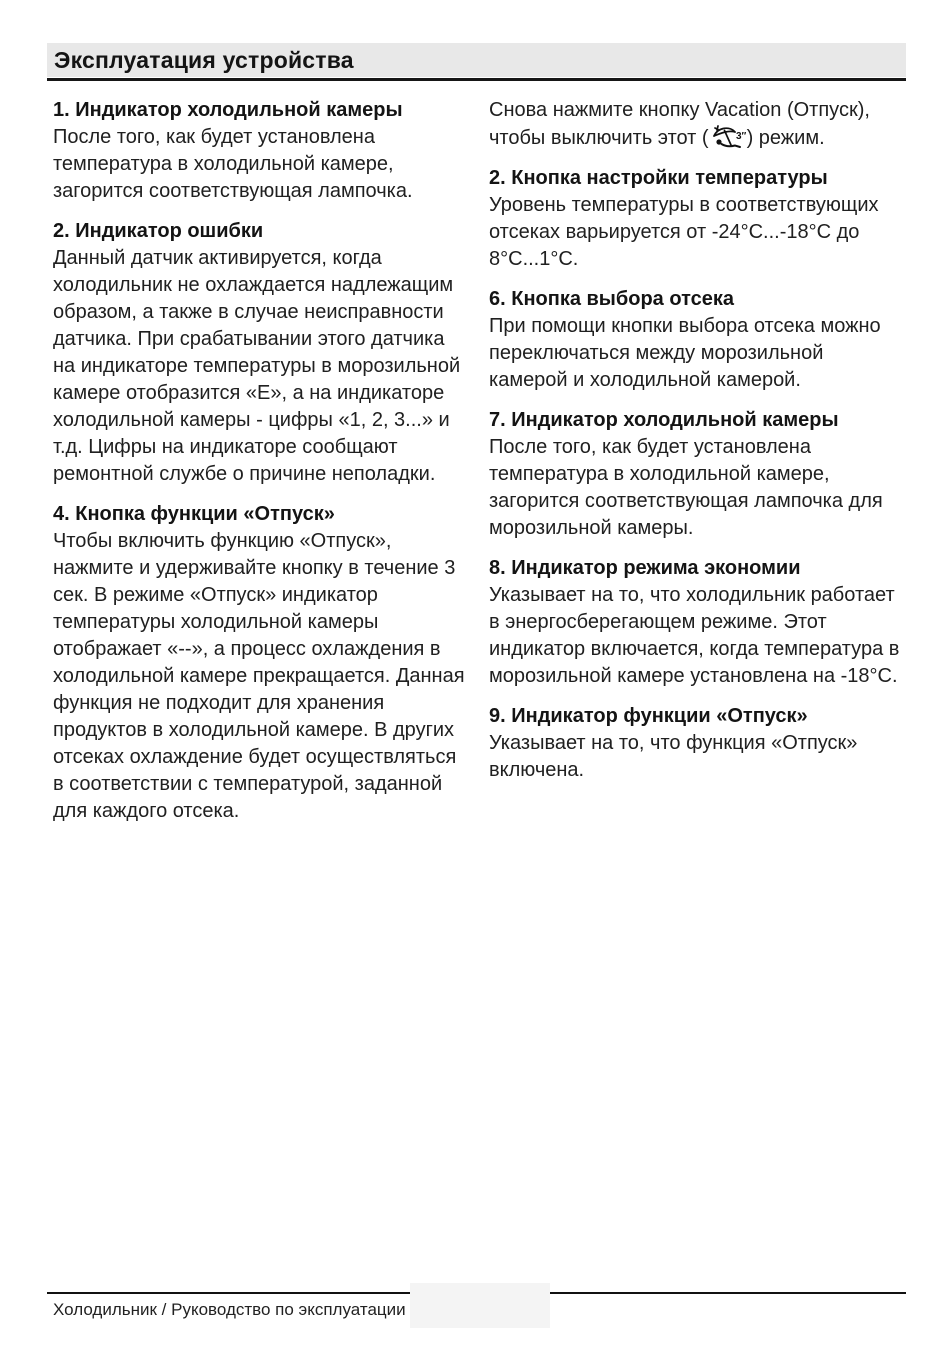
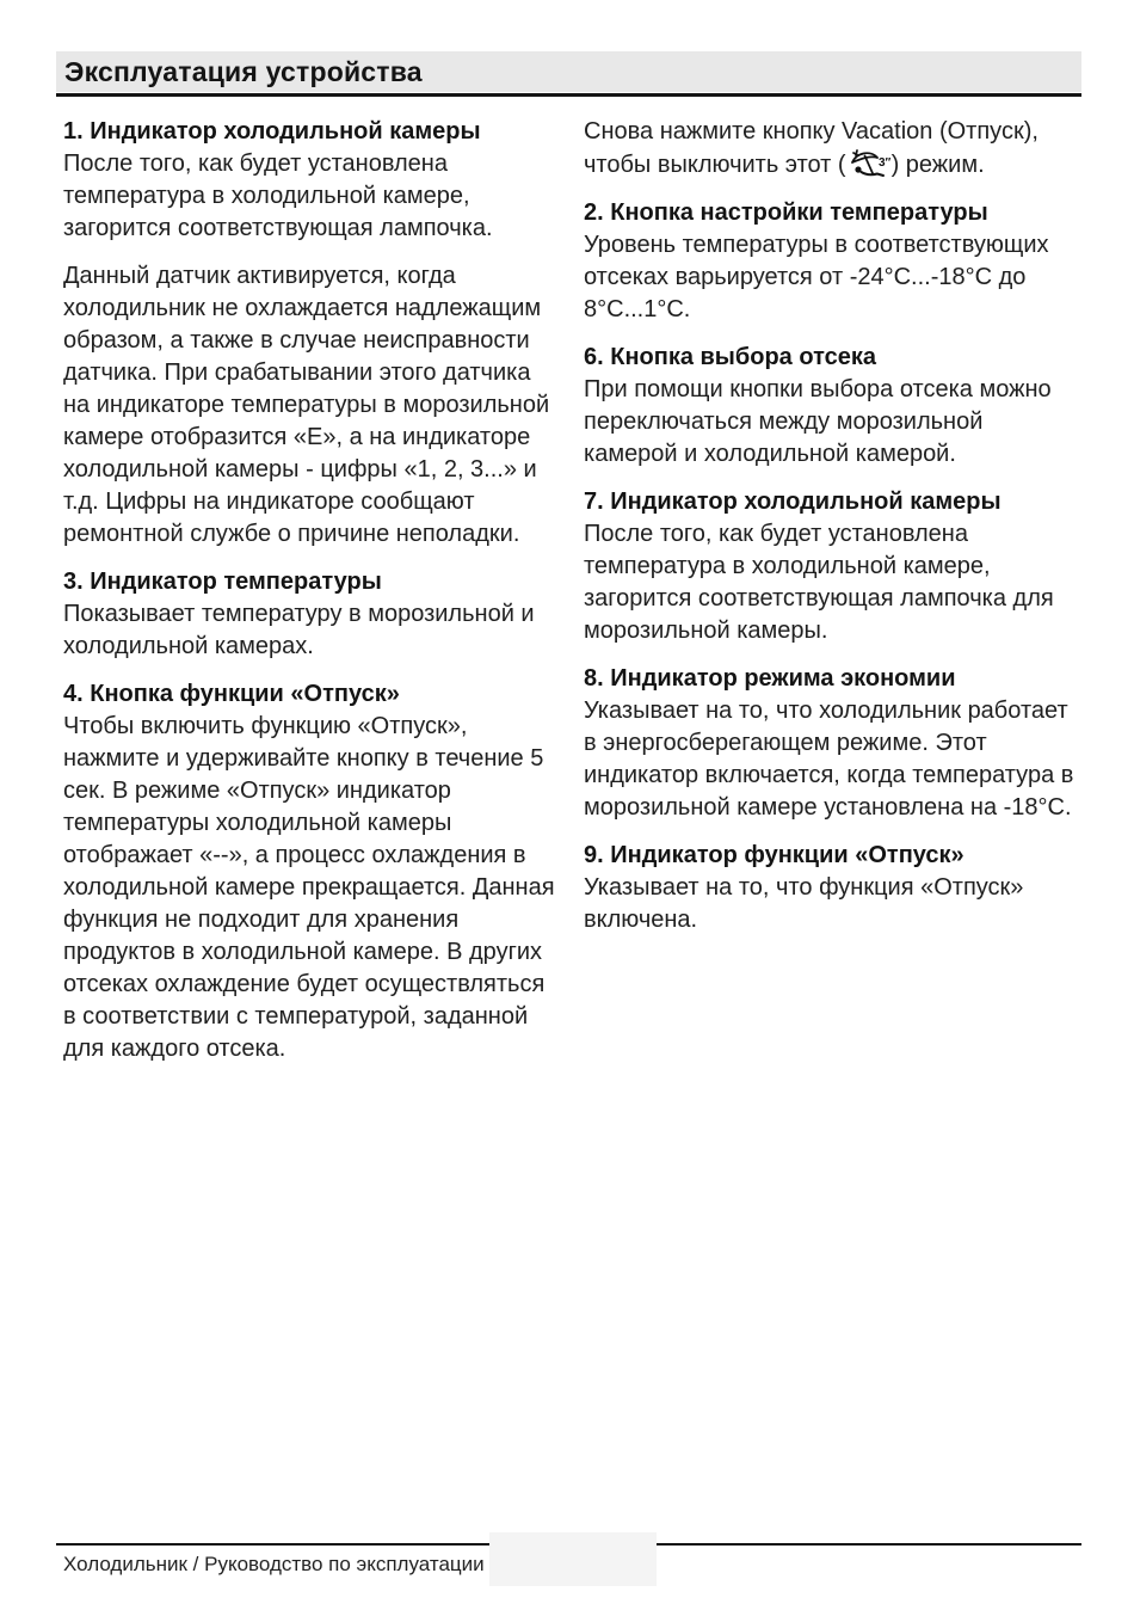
  Эксплуатация устройства
  1. Индикатор холодильной камеры
  После того, как будет установлена температура в холодильной камере, загорится соответствующая лампочка.
- 2. Индикатор ошибки
  Данный датчик активируется, когда холодильник не охлаждается надлежащим образом, а также в случае неисправности датчика. При срабатывании этого датчика на индикаторе температуры в морозильной камере отобразится «Е», а на индикаторе холодильной камеры - цифры «1, 2, 3...» и т.д. Цифры на индикаторе сообщают ремонтной службе о причине неполадки.
+ 3. Индикатор температуры
+ Показывает температуру в морозильной и холодильной камерах.
  4. Кнопка функции «Отпуск»
- Чтобы включить функцию «Отпуск», нажмите и удерживайте кнопку в течение 3 сек. В режиме «Отпуск» индикатор температуры холодильной камеры отображает «--», а процесс охлаждения в холодильной камере прекращается. Данная функция не подходит для хранения продуктов в холодильной камере. В других отсеках охлаждение будет осуществляться в соответствии с температурой, заданной для каждого отсека.
+ Чтобы включить функцию «Отпуск», нажмите и удерживайте кнопку в течение 5 сек. В режиме «Отпуск» индикатор температуры холодильной камеры отображает «--», а процесс охлаждения в холодильной камере прекращается. Данная функция не подходит для хранения продуктов в холодильной камере. В других отсеках охлаждение будет осуществляться в соответствии с температурой, заданной для каждого отсека.
  Снова нажмите кнопку Vacation (Отпуск), чтобы выключить этот (
  3″
  ) режим.
  2. Кнопка настройки температуры
  Уровень температуры в соответствующих отсеках варьируется от -24°C...-18°C до 8°C...1°C.
  6. Кнопка выбора отсека
  При помощи кнопки выбора отсека можно переключаться между морозильной камерой и холодильной камерой.
  7. Индикатор холодильной камеры
  После того, как будет установлена температура в холодильной камере, загорится соответствующая лампочка для морозильной камеры.
  8. Индикатор режима экономии
  Указывает на то, что холодильник работает в энергосберегающем режиме. Этот индикатор включается, когда температура в морозильной камере установлена на -18°C.
  9. Индикатор функции «Отпуск»
  Указывает на то, что функция «Отпуск» включена.
  Холодильник / Руководство по эксплуатации
